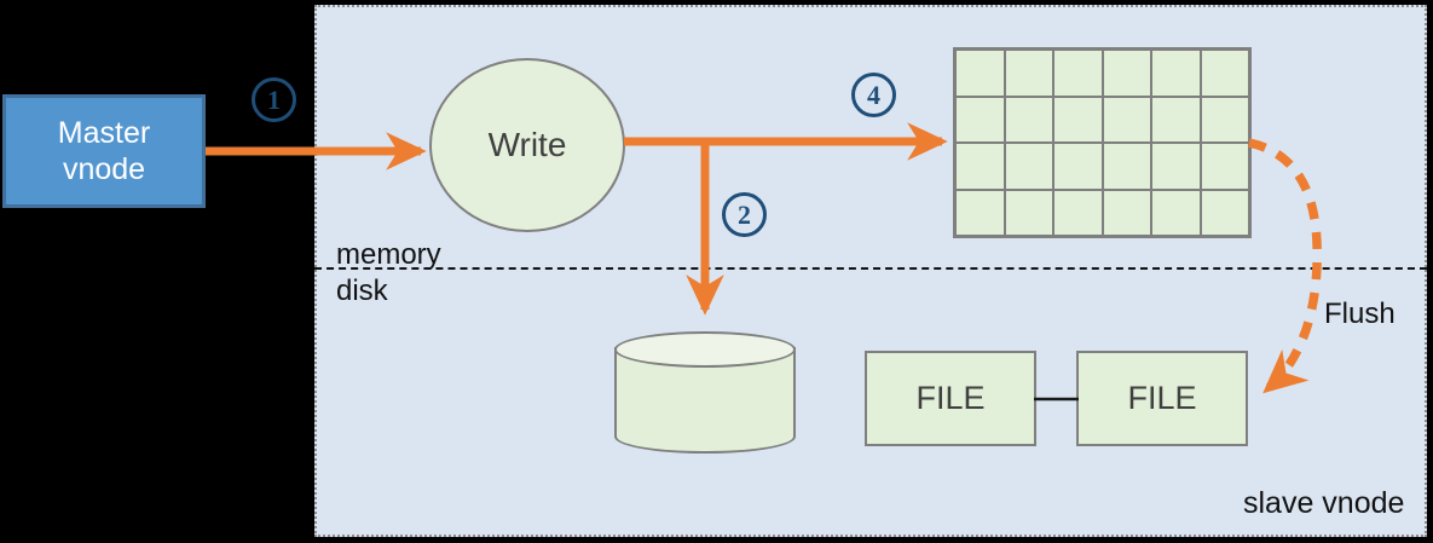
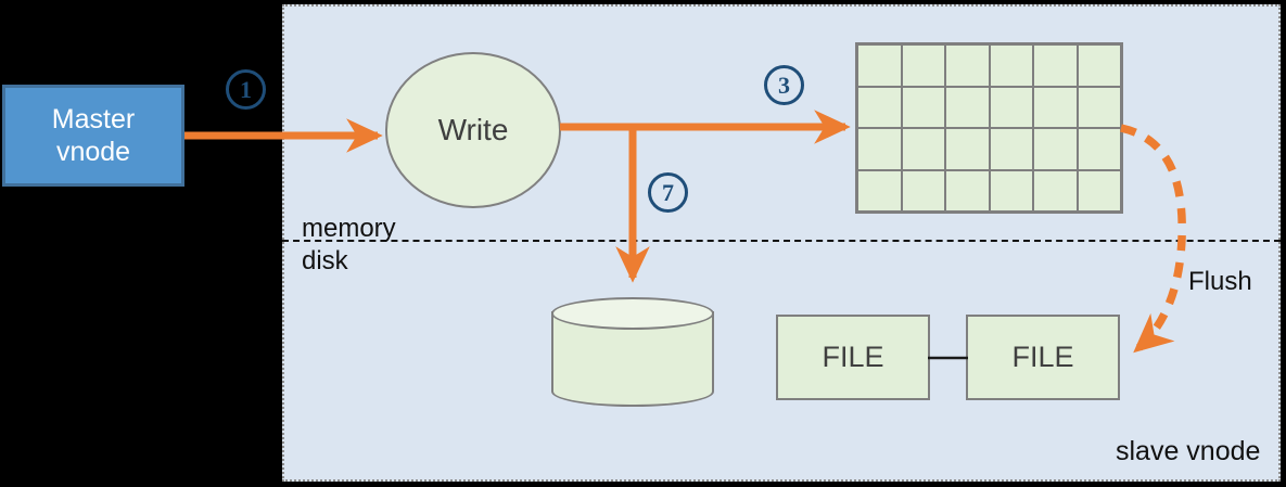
  Master
  vnode
  Write
  1
- 2
+ 7
- 4
+ 3
  memory
  disk
  FILE
  FILE
  Flush
  slave vnode
